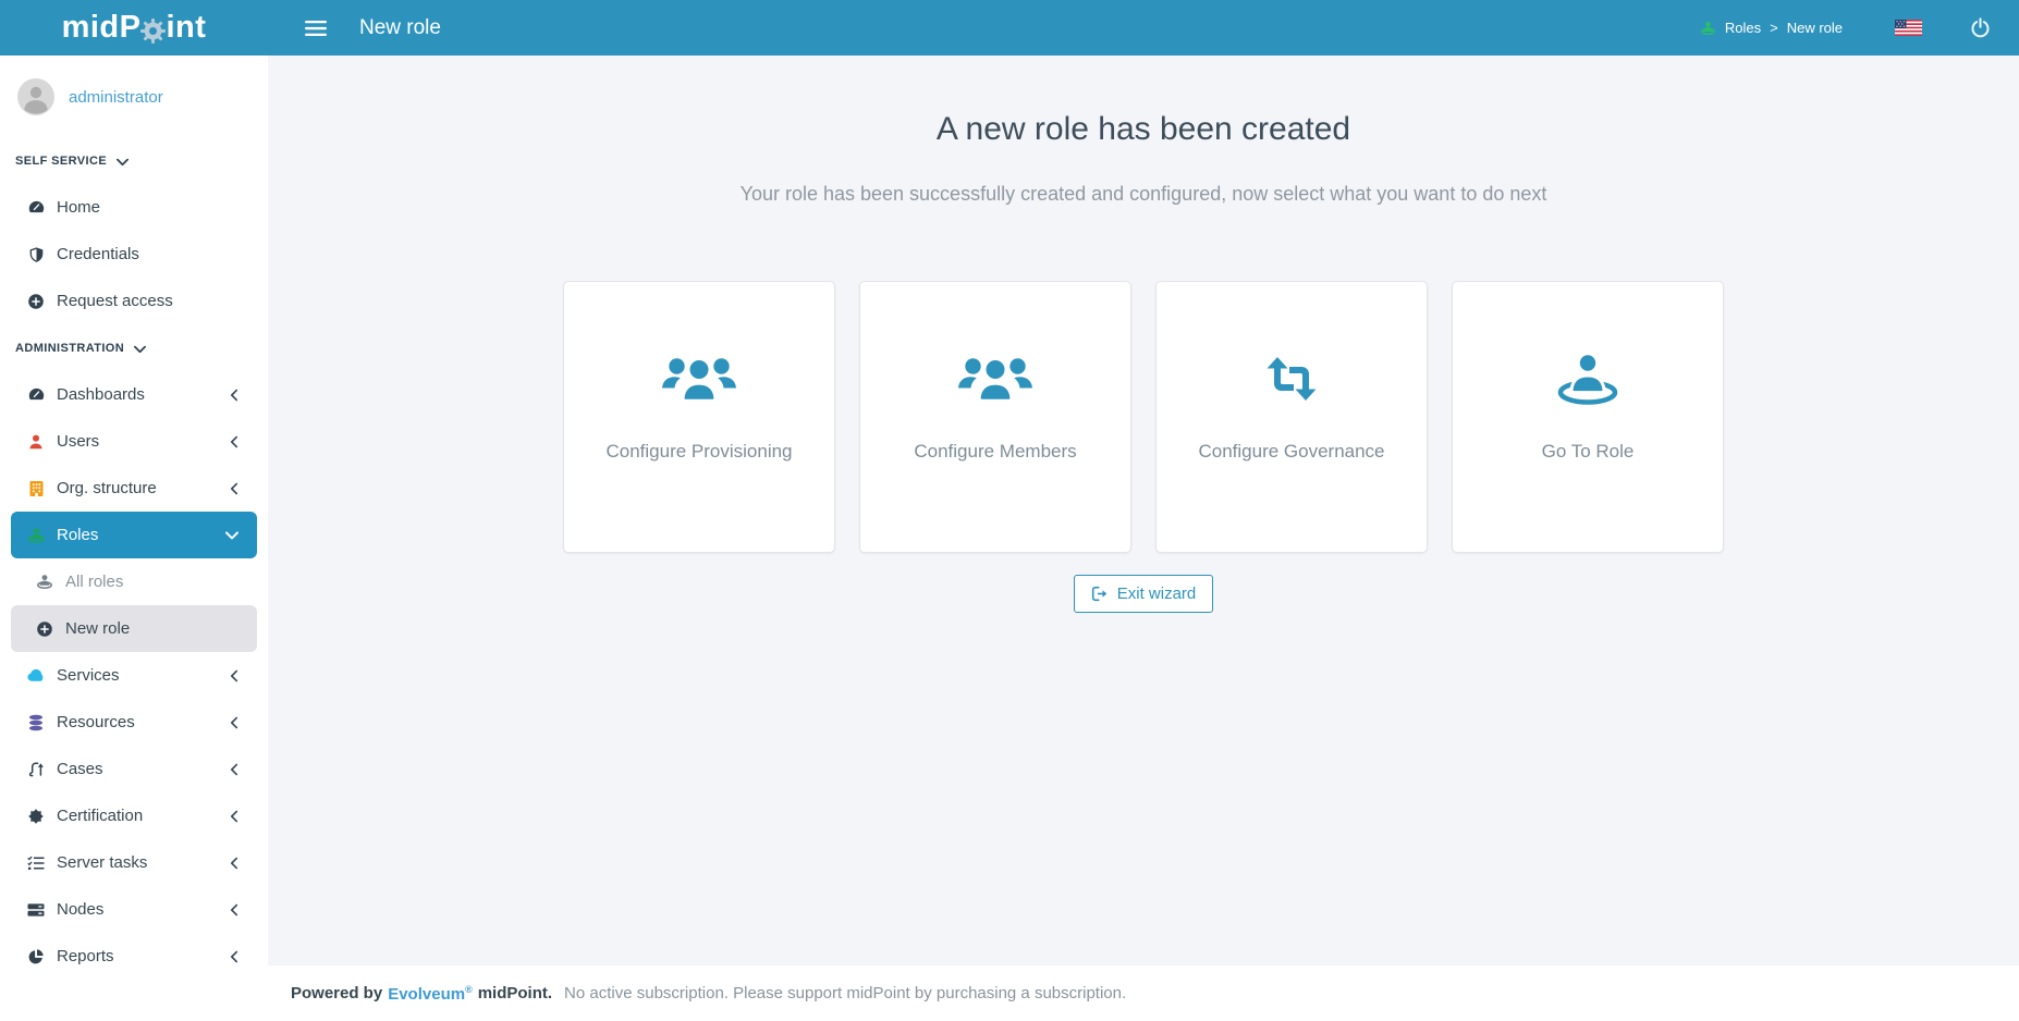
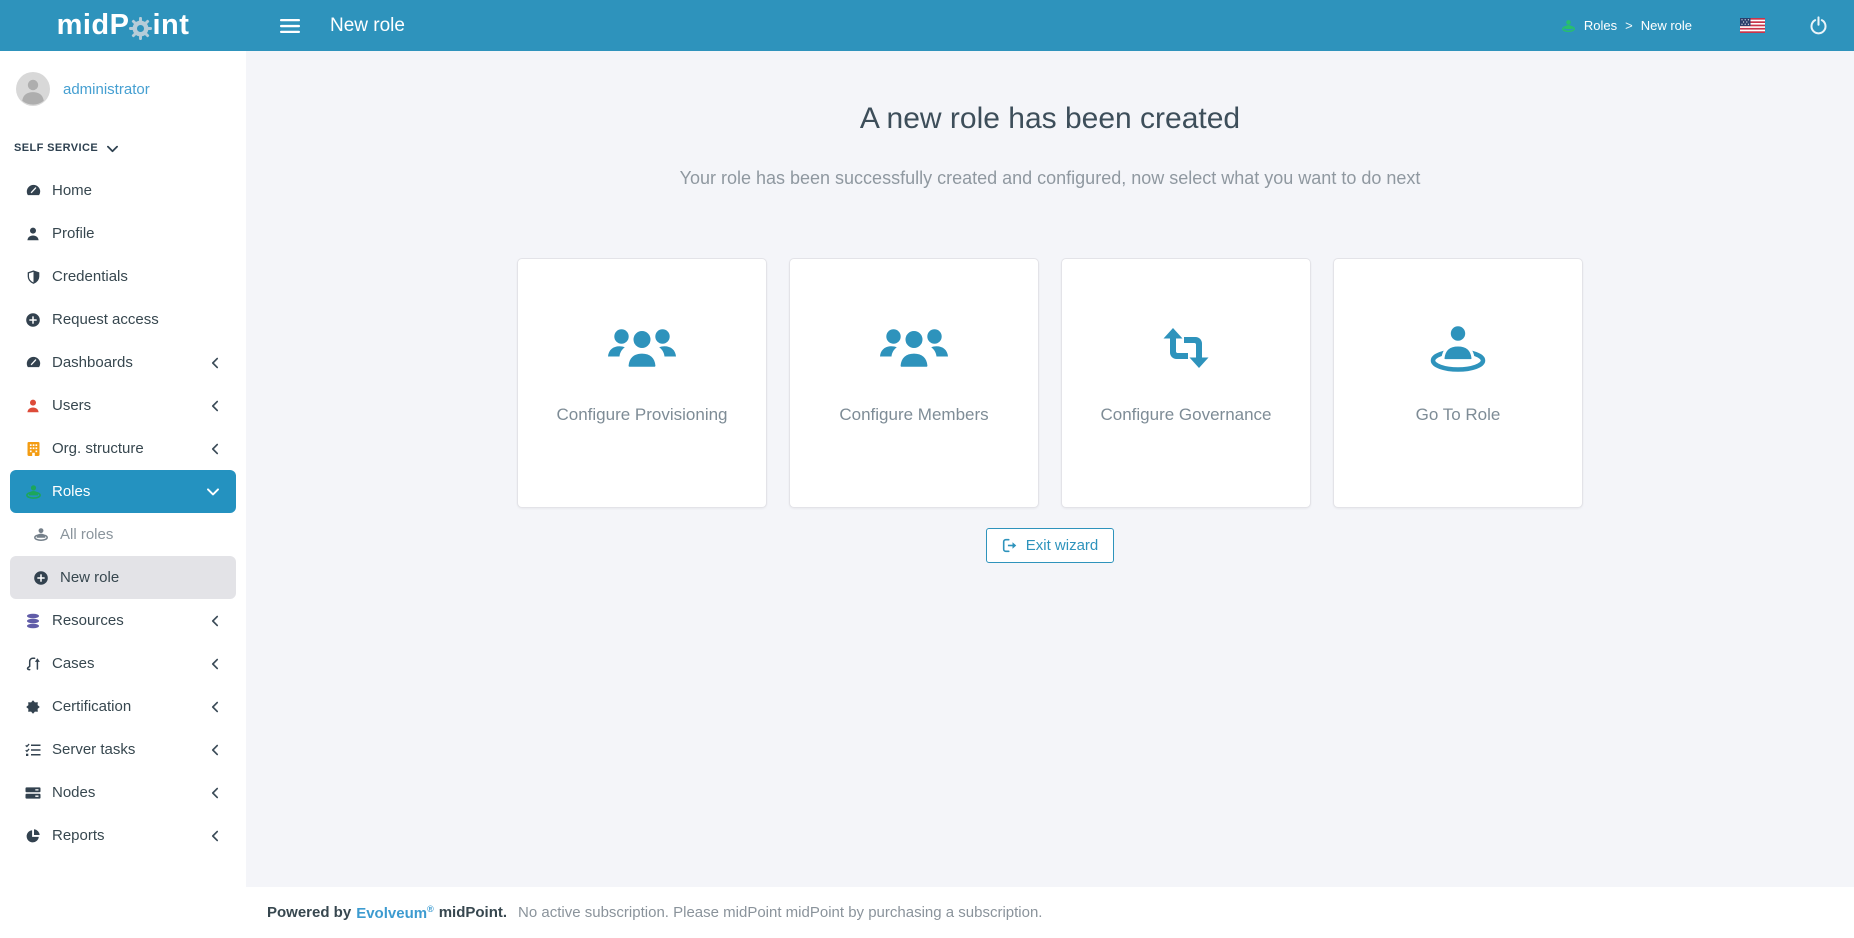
  midP
  int
  New role
  Roles
  >
  New role
  administrator
  SELF SERVICE
  Home
+ Profile
  Credentials
  Request access
- ADMINISTRATION
  Dashboards
  Users
  Org. structure
  Roles
  All roles
  New role
- Services
  Resources
  Cases
  Certification
  Server tasks
  Nodes
  Reports
  A new role has been created
  Your role has been successfully created and configured, now select what you want to do next
  Configure Provisioning
  Configure Members
  Configure Governance
  Go To Role
  Exit wizard
  Powered by
  Evolveum®
  midPoint.
- No active subscription. Please support midPoint by purchasing a subscription.
+ No active subscription. Please midPoint midPoint by purchasing a subscription.
